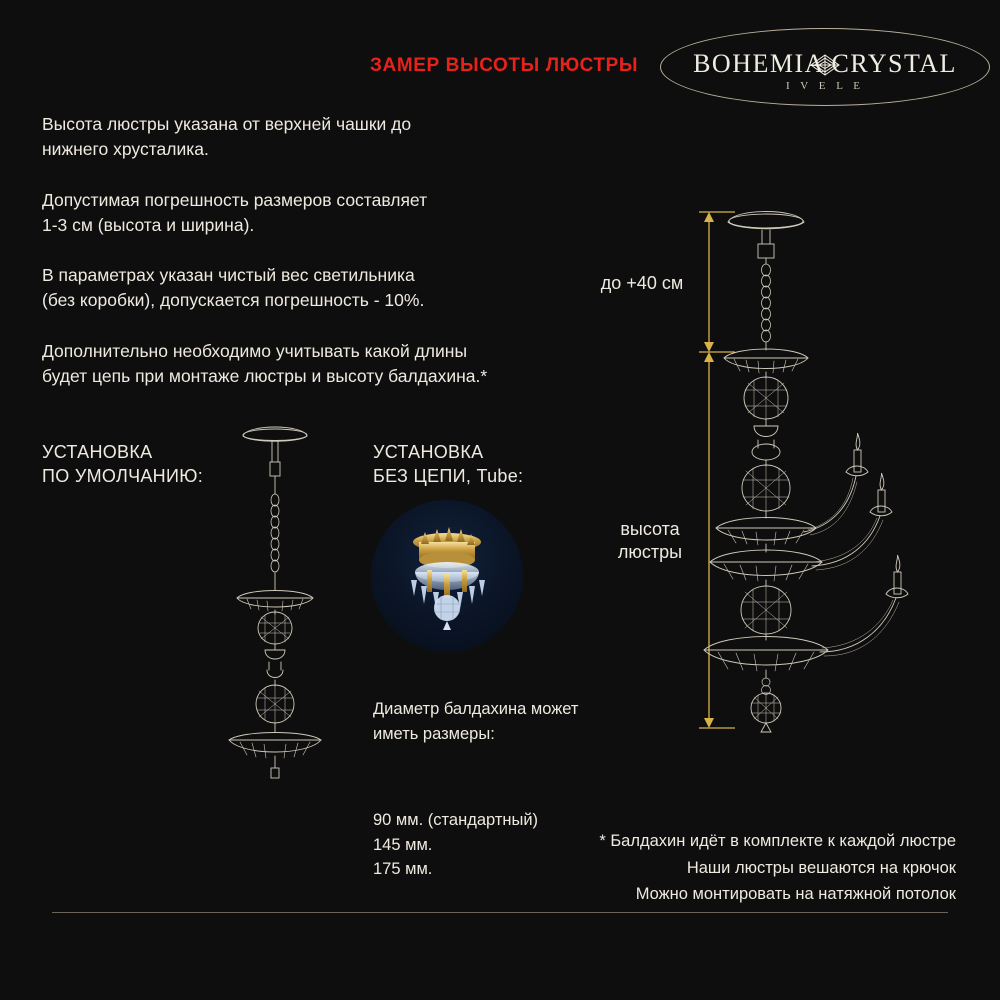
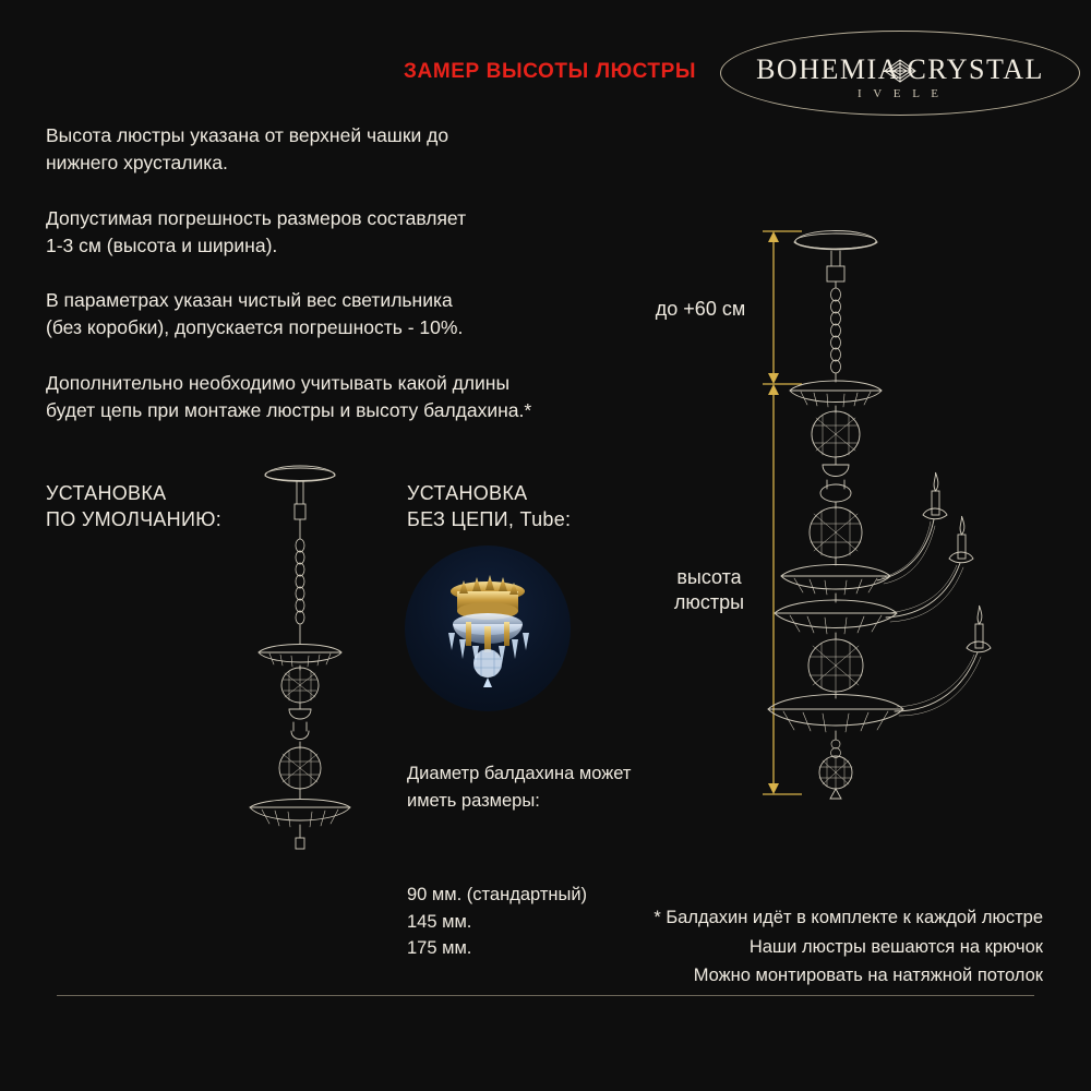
  ЗАМЕР ВЫСОТЫ ЛЮСТРЫ
  BOHEMIA CRYSTAL
  I V E L E
  Высота люстры указана от верхней чашки до
  нижнего хрусталика.
  Допустимая погрешность размеров составляет
  1-3 см (высота и ширина).
  В параметрах указан чистый вес светильника
  (без коробки), допускается погрешность - 10%.
  Дополнительно необходимо учитывать какой длины
  будет цепь при монтаже люстры и высоту балдахина.*
  УСТАНОВКА
  ПО УМОЛЧАНИЮ:
  УСТАНОВКА
  БЕЗ ЦЕПИ, Tube:
  Диаметр балдахина может
  иметь размеры:
  90 мм. (стандартный)
  145 мм.
  175 мм.
  * Балдахин идёт в комплекте к каждой люстре
  Наши люстры вешаются на крючок
  Можно монтировать на натяжной потолок
- до +40 см
+ до +60 см
  высота
  люстры
